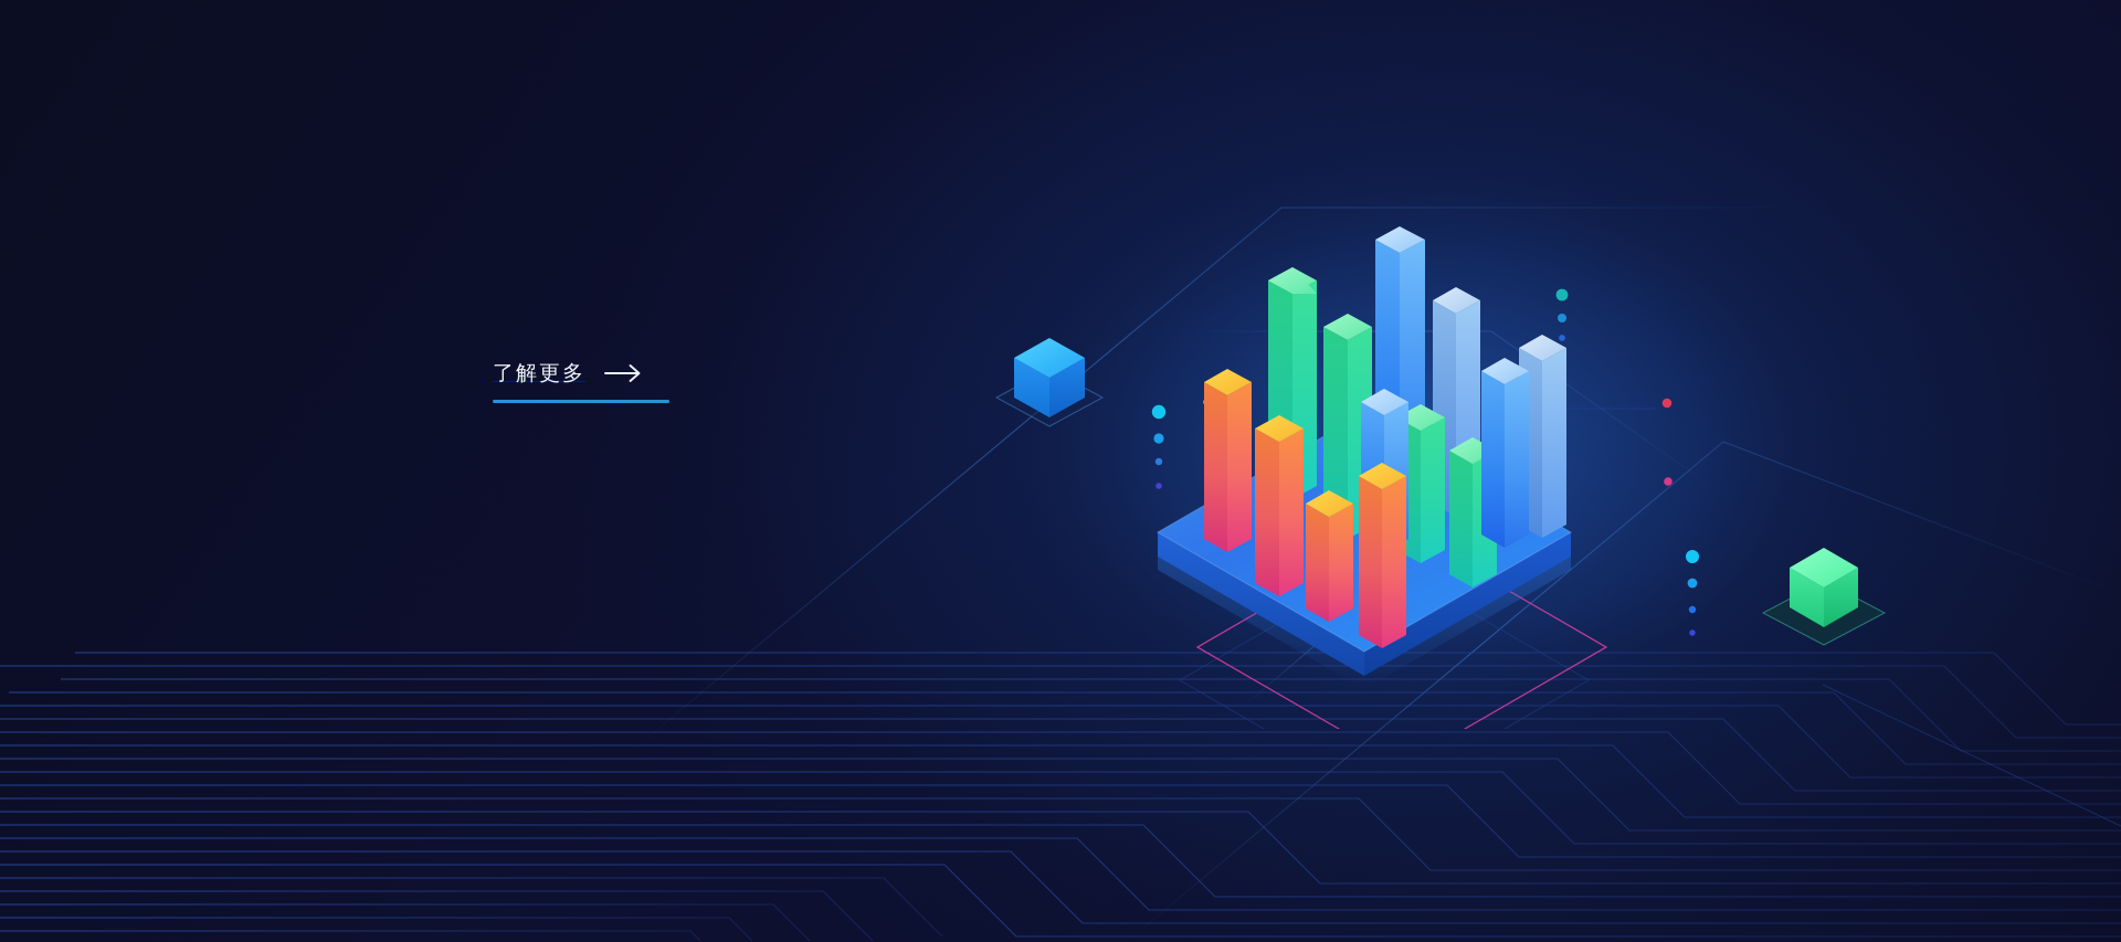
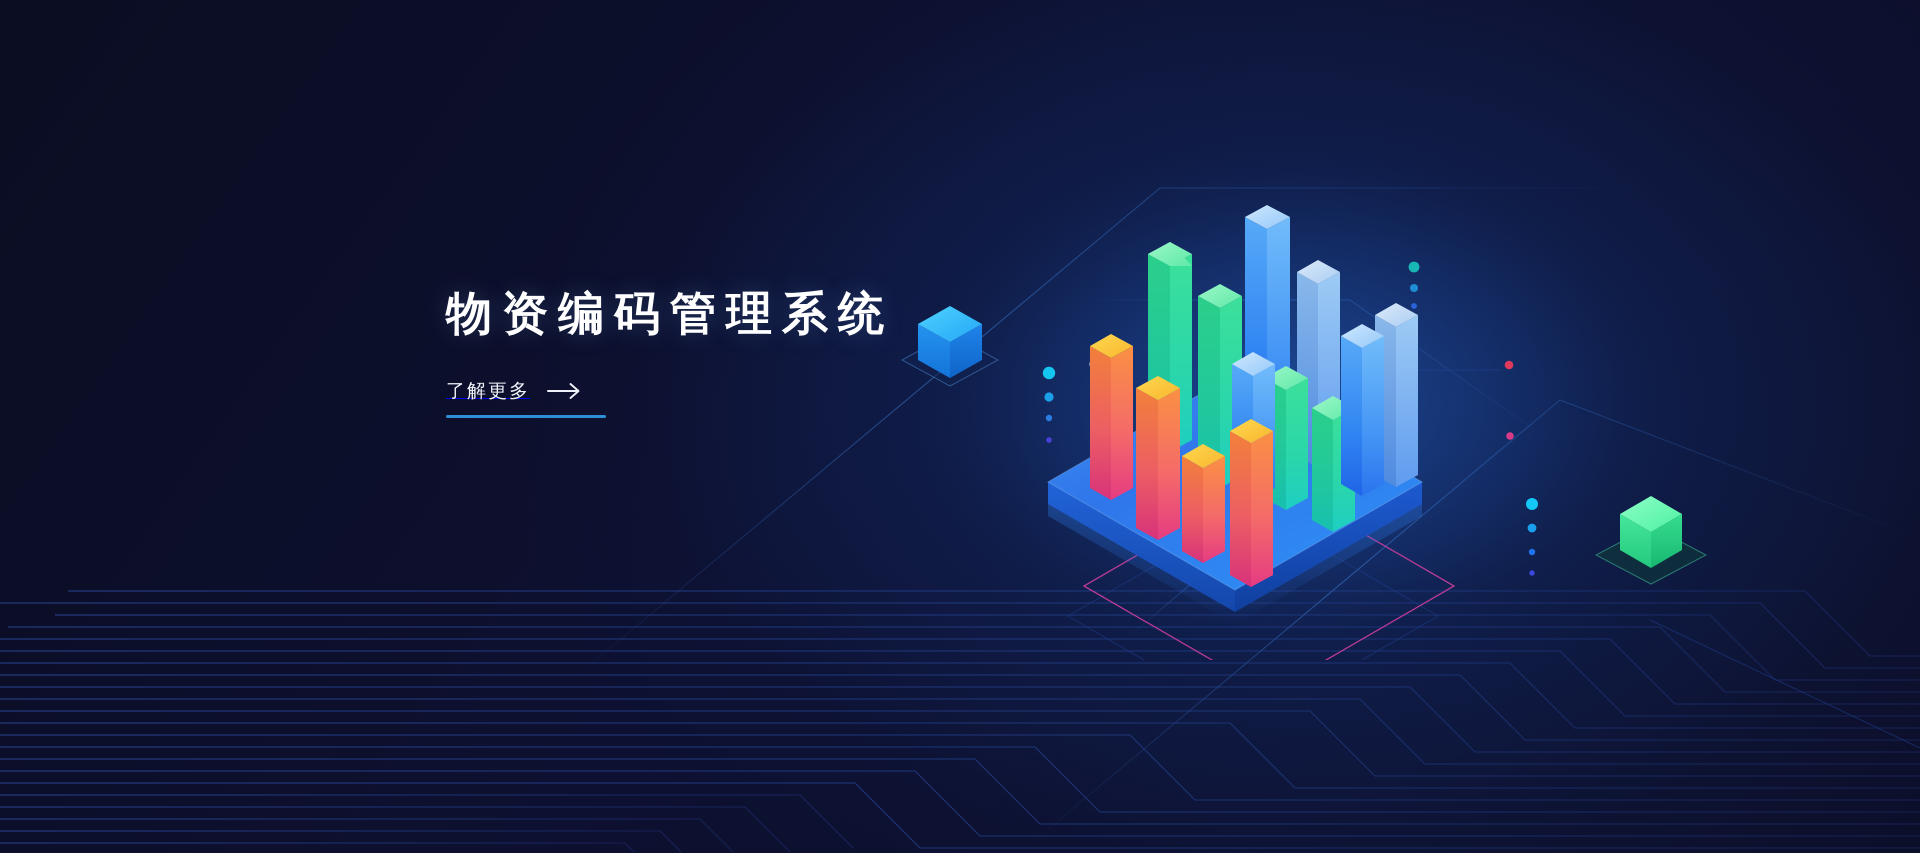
+ 物资编码管理系统
  了解更多
